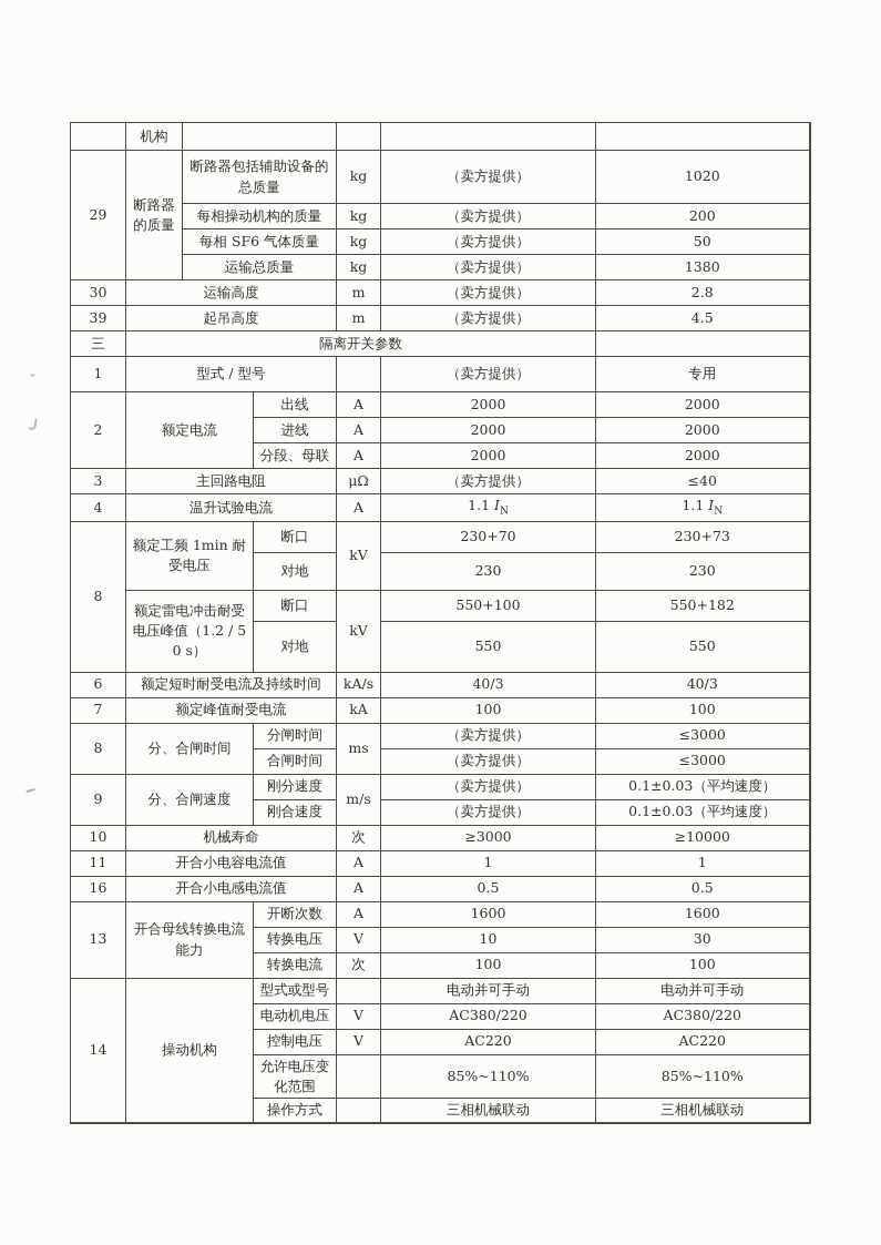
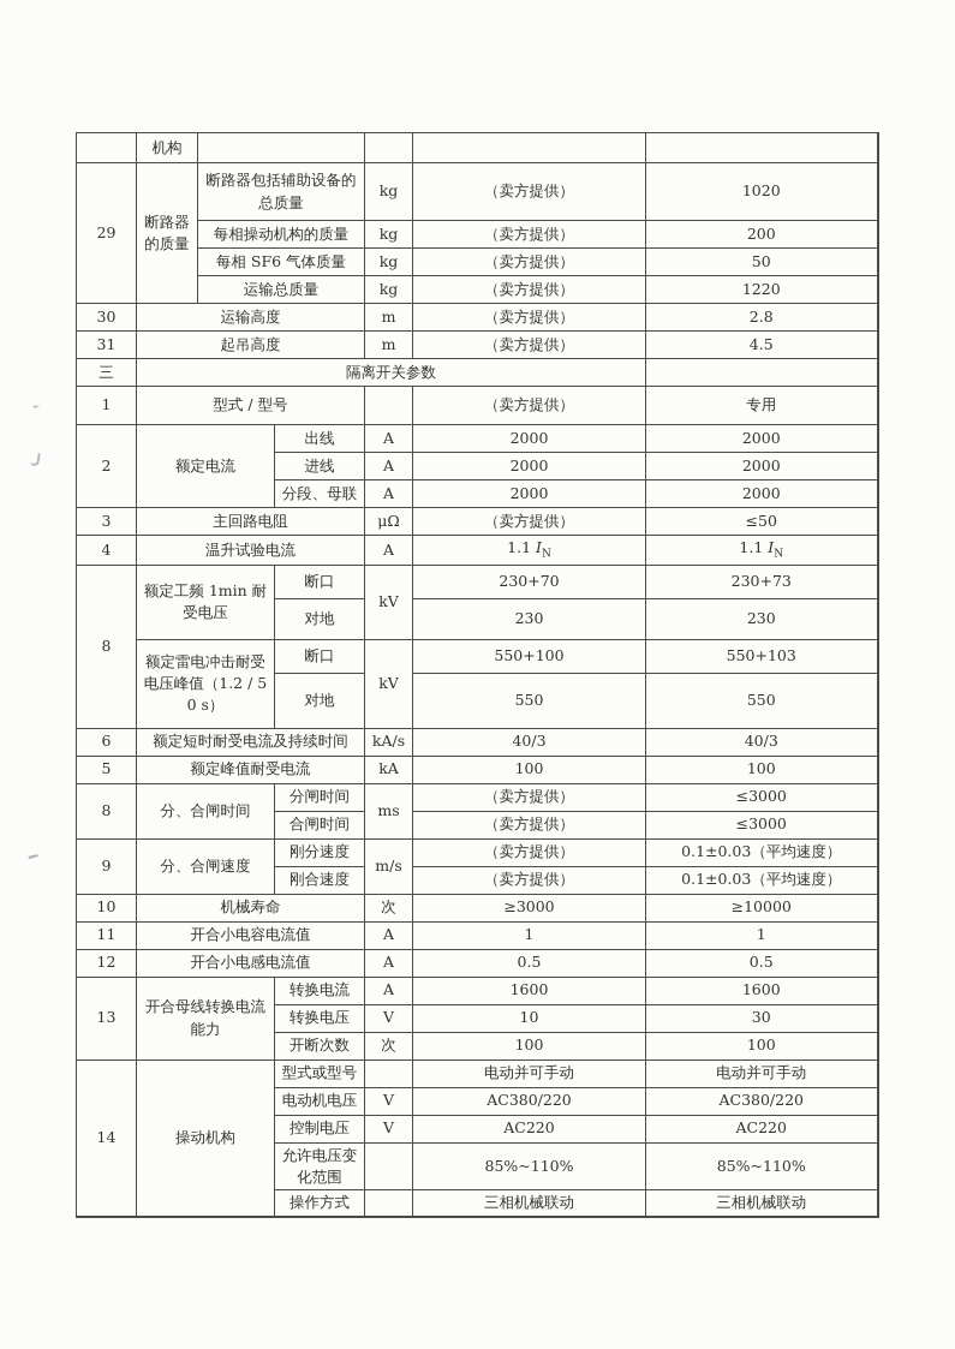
  	机构
  29	断路器的质量	断路器包括辅助设备的总质量	kg	（卖方提供）	1020
  每相操动机构的质量	kg	（卖方提供）	200
  每相 SF6 气体质量	kg	（卖方提供）	50
- 运输总质量	kg	（卖方提供）	1380
+ 运输总质量	kg	（卖方提供）	1220
  30	运输高度	m	（卖方提供）	2.8
- 39	起吊高度	m	（卖方提供）	4.5
+ 31	起吊高度	m	（卖方提供）	4.5
  三	隔离开关参数
  1	型式 / 型号		（卖方提供）	专用
  2	额定电流	出线	A	2000	2000
  进线	A	2000	2000
  分段、母联	A	2000	2000
- 3	主回路电阻	μΩ	（卖方提供）	≤40
+ 3	主回路电阻	μΩ	（卖方提供）	≤50
  4	温升试验电流	A	1.1 IN	1.1 IN
  8	额定工频 1min 耐受电压	断口	kV	230+70	230+73
  对地	230	230
- 额定雷电冲击耐受电压峰值（1.2 / 50 s）	断口	kV	550+100	550+182
+ 额定雷电冲击耐受电压峰值（1.2 / 50 s）	断口	kV	550+100	550+103
  对地	550	550
  6	额定短时耐受电流及持续时间	kA/s	40/3	40/3
- 7	额定峰值耐受电流	kA	100	100
+ 5	额定峰值耐受电流	kA	100	100
  8	分、合闸时间	分闸时间	ms	（卖方提供）	≤3000
  合闸时间	（卖方提供）	≤3000
  9	分、合闸速度	刚分速度	m/s	（卖方提供）	0.1±0.03（平均速度）
  刚合速度	（卖方提供）	0.1±0.03（平均速度）
  10	机械寿命	次	≥3000	≥10000
  11	开合小电容电流值	A	1	1
- 16	开合小电感电流值	A	0.5	0.5
+ 12	开合小电感电流值	A	0.5	0.5
- 13	开合母线转换电流能力	开断次数	A	1600	1600
+ 13	开合母线转换电流能力	转换电流	A	1600	1600
  转换电压	V	10	30
- 转换电流	次	100	100
+ 开断次数	次	100	100
  14	操动机构	型式或型号		电动并可手动	电动并可手动
  电动机电压	V	AC380/220	AC380/220
  控制电压	V	AC220	AC220
  允许电压变化范围		85%~110%	85%~110%
  操作方式		三相机械联动	三相机械联动
